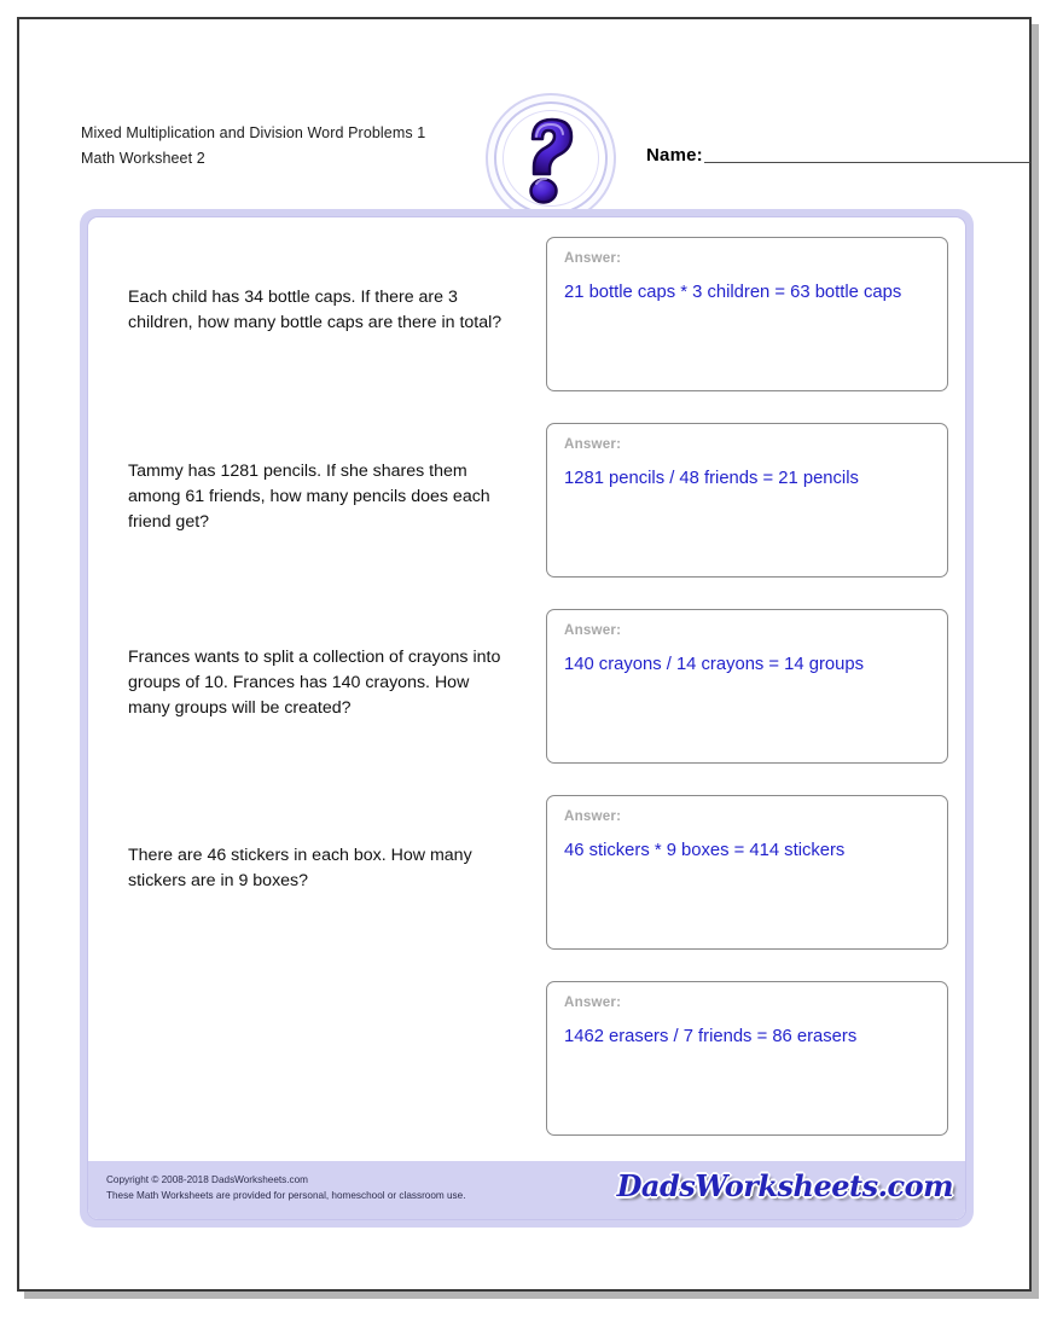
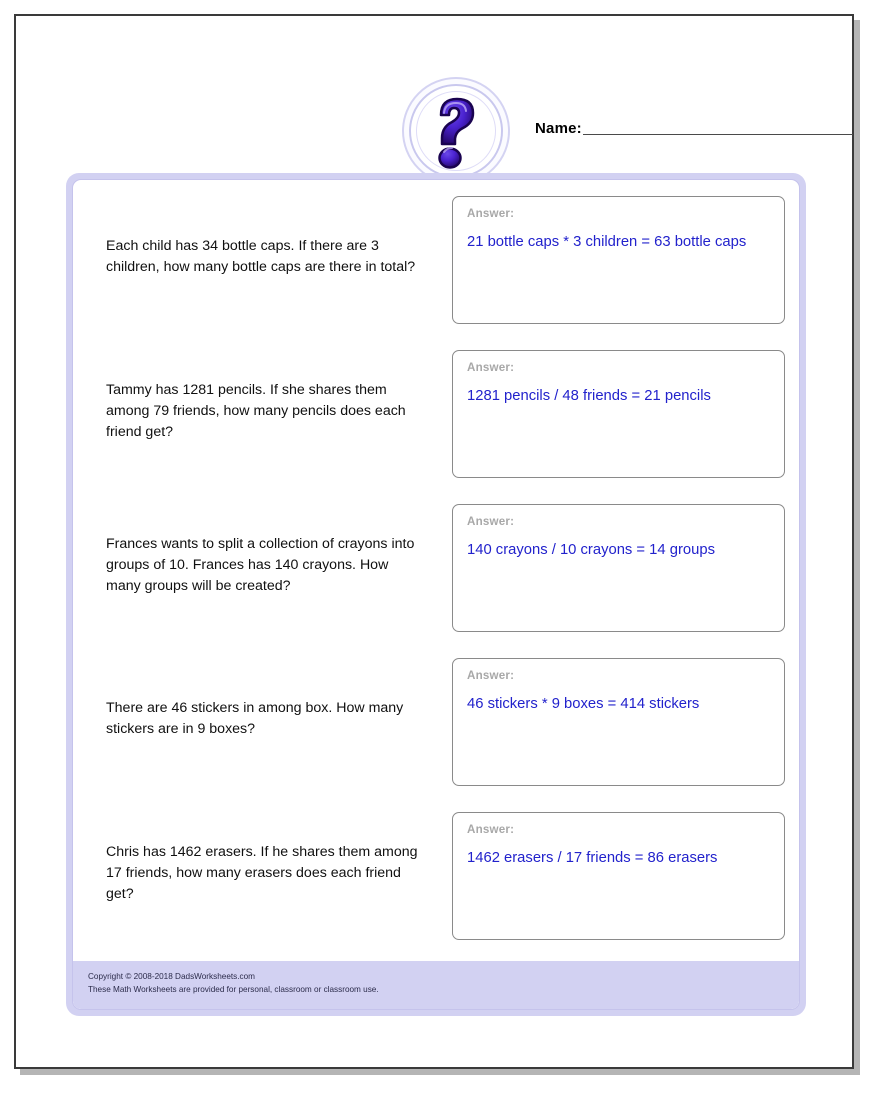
- Mixed Multiplication and Division Word Problems 1
- Math Worksheet 2
  Name:
  Each child has 34 bottle caps. If there are 3 children, how many bottle caps are there in total?
  Answer:
  21 bottle caps * 3 children = 63 bottle caps
- Tammy has 1281 pencils. If she shares them among 61 friends, how many pencils does each friend get?
+ Tammy has 1281 pencils. If she shares them among 79 friends, how many pencils does each friend get?
  Answer:
  1281 pencils / 48 friends = 21 pencils
  Frances wants to split a collection of crayons into groups of 10. Frances has 140 crayons. How many groups will be created?
  Answer:
- 140 crayons / 14 crayons = 14 groups
+ 140 crayons / 10 crayons = 14 groups
- There are 46 stickers in each box. How many stickers are in 9 boxes?
+ There are 46 stickers in among box. How many stickers are in 9 boxes?
  Answer:
  46 stickers * 9 boxes = 414 stickers
+ Chris has 1462 erasers. If he shares them among 17 friends, how many erasers does each friend get?
  Answer:
- 1462 erasers / 7 friends = 86 erasers
+ 1462 erasers / 17 friends = 86 erasers
  Copyright © 2008-2018 DadsWorksheets.com
- These Math Worksheets are provided for personal, homeschool or classroom use.
+ These Math Worksheets are provided for personal, classroom or classroom use.
- DadsWorksheets.com
